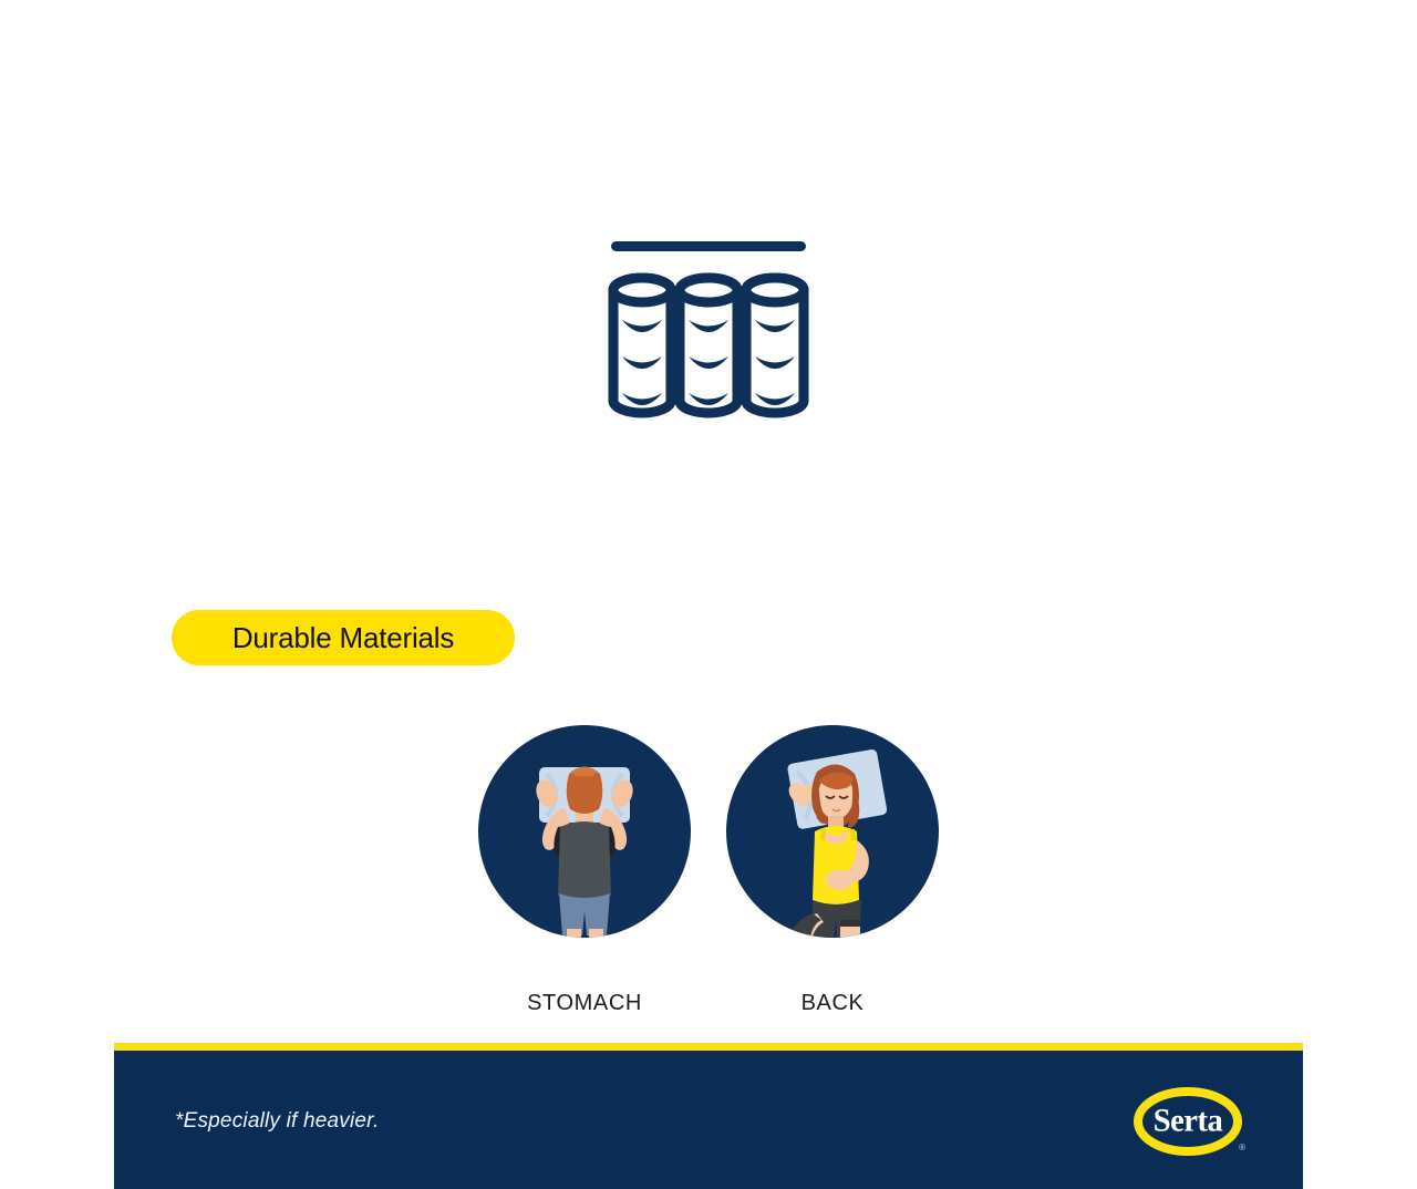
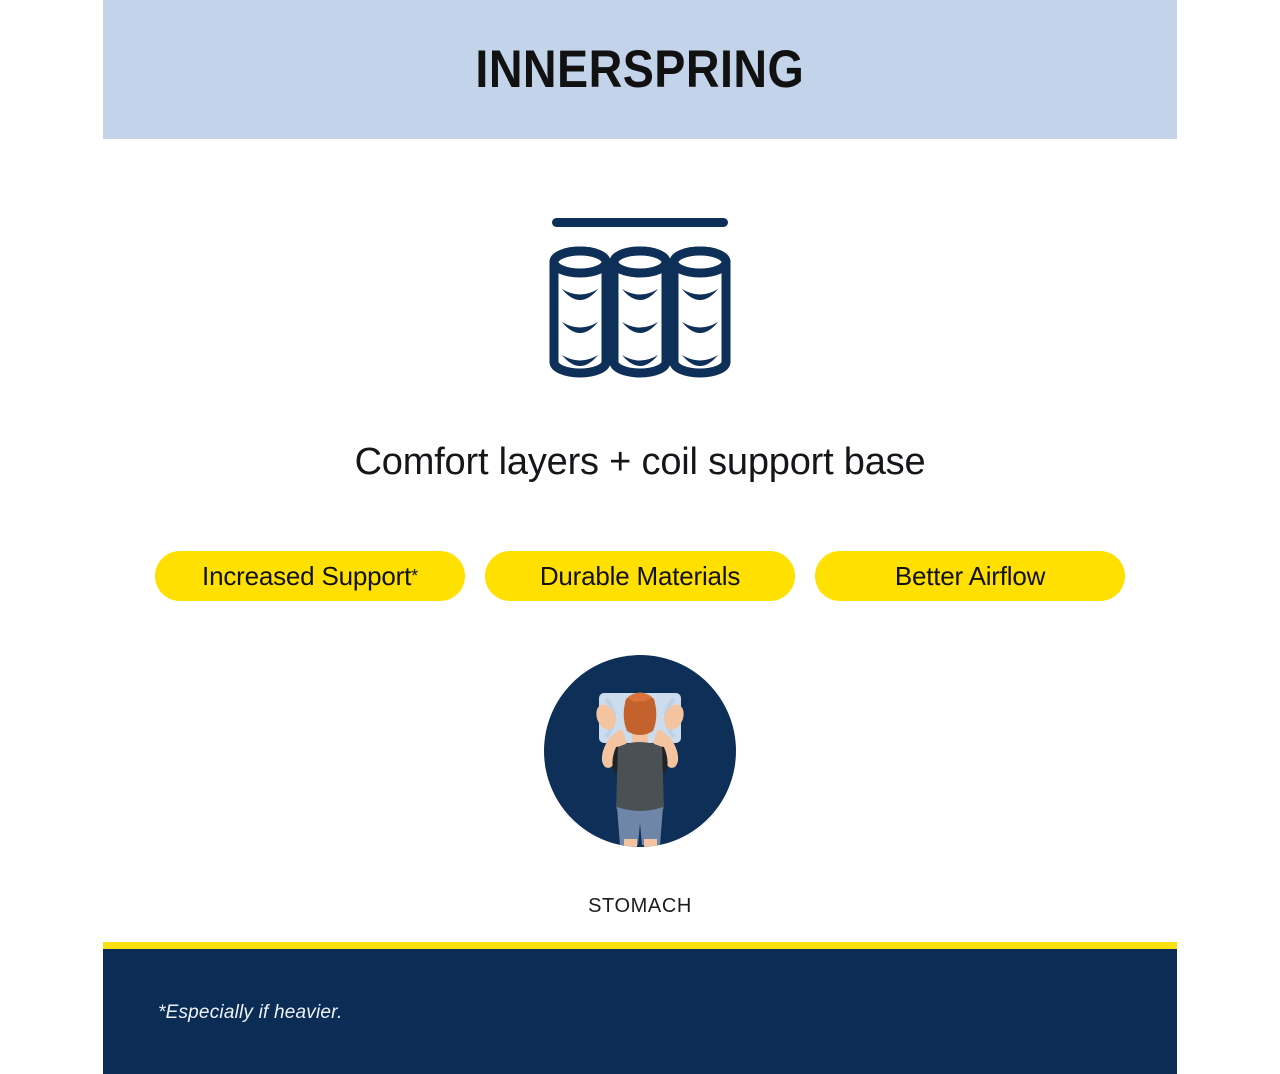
+ INNERSPRING
+ Comfort layers + coil support base
+ Increased Support
+ *
  Durable Materials
+ Better Airflow
  STOMACH
- BACK
  *Especially if heavier.
- Serta
- ®
